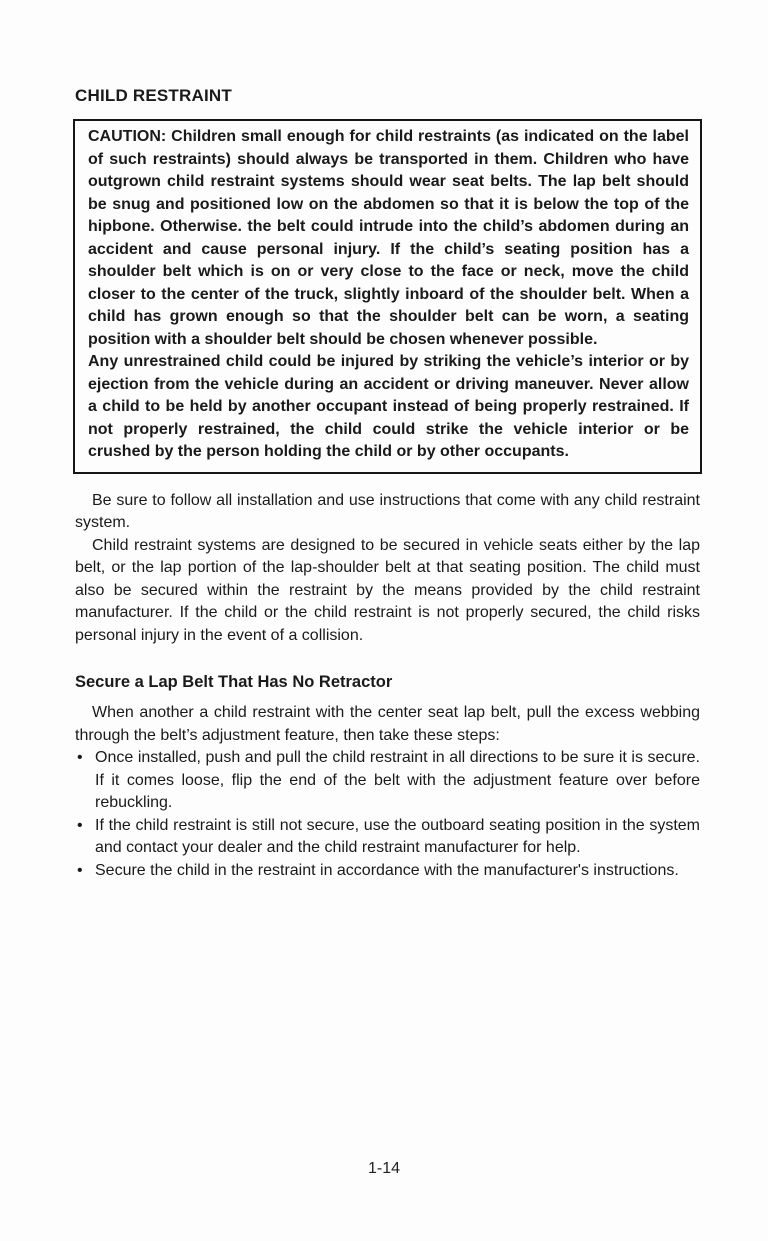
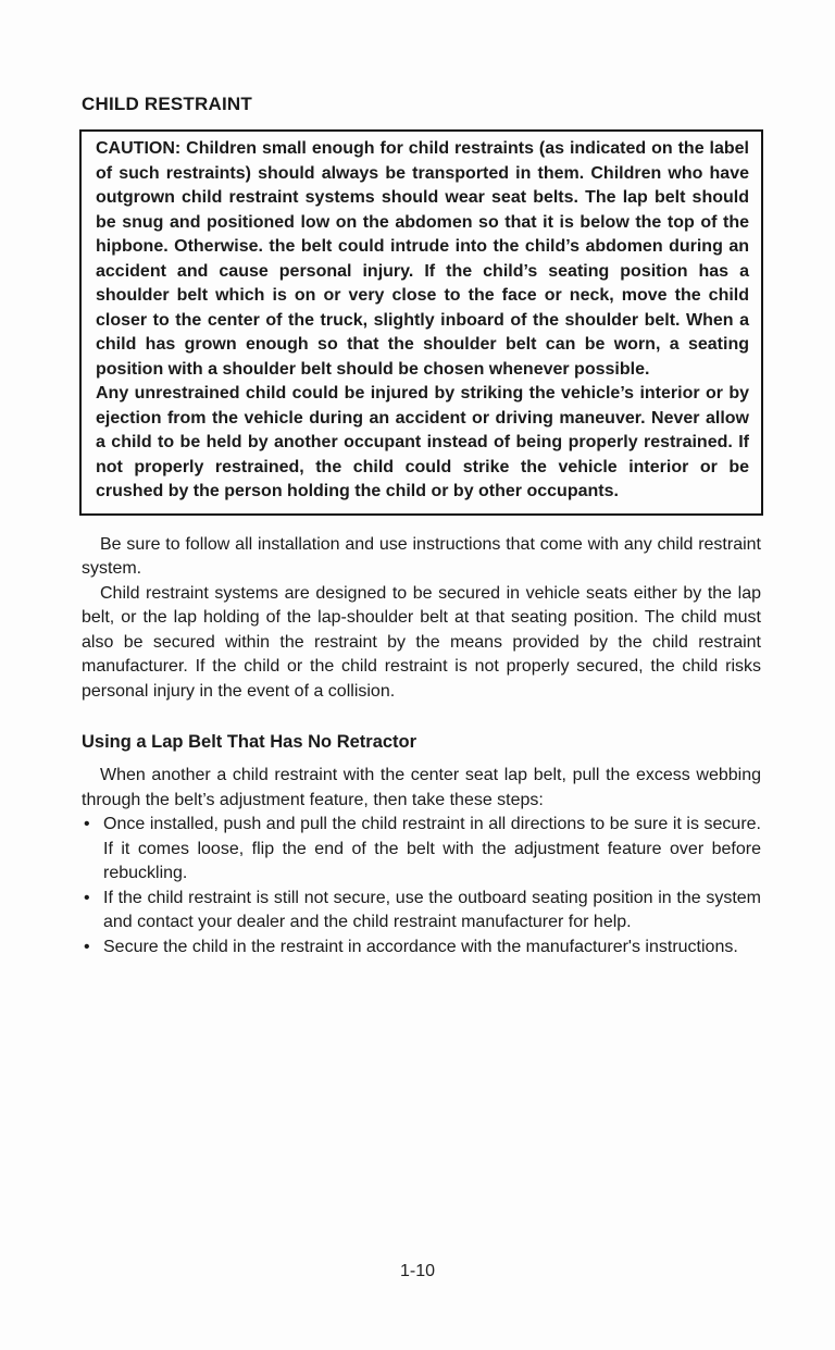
  CHILD RESTRAINT
  CAUTION: Children small enough for child restraints (as indicated on the label of such restraints) should always be transported in them. Children who have outgrown child restraint systems should wear seat belts. The lap belt should be snug and positioned low on the abdomen so that it is below the top of the hipbone. Otherwise. the belt could intrude into the child’s abdomen during an accident and cause personal injury. If the child’s seating position has a shoulder belt which is on or very close to the face or neck, move the child closer to the center of the truck, slightly inboard of the shoulder belt. When a child has grown enough so that the shoulder belt can be worn, a seating position with a shoulder belt should be chosen whenever possible.
  Any unrestrained child could be injured by striking the vehicle’s interior or by ejection from the vehicle during an accident or driving maneuver. Never allow a child to be held by another occupant instead of being properly restrained. If not properly restrained, the child could strike the vehicle interior or be crushed by the person holding the child or by other occupants.
  Be sure to follow all installation and use instructions that come with any child restraint system.
- Child restraint systems are designed to be secured in vehicle seats either by the lap belt, or the lap portion of the lap-shoulder belt at that seating position. The child must also be secured within the restraint by the means provided by the child restraint manufacturer. If the child or the child restraint is not properly secured, the child risks personal injury in the event of a collision.
+ Child restraint systems are designed to be secured in vehicle seats either by the lap belt, or the lap holding of the lap-shoulder belt at that seating position. The child must also be secured within the restraint by the means provided by the child restraint manufacturer. If the child or the child restraint is not properly secured, the child risks personal injury in the event of a collision.
- Secure a Lap Belt That Has No Retractor
+ Using a Lap Belt That Has No Retractor
  When another a child restraint with the center seat lap belt, pull the excess webbing through the belt’s adjustment feature, then take these steps:
  •
  Once installed, push and pull the child restraint in all directions to be sure it is secure. If it comes loose, flip the end of the belt with the adjustment feature over before rebuckling.
  •
  If the child restraint is still not secure, use the outboard seating position in the system and contact your dealer and the child restraint manufacturer for help.
  •
  Secure the child in the restraint in accordance with the manufacturer's instructions.
- 1-14
+ 1-10
